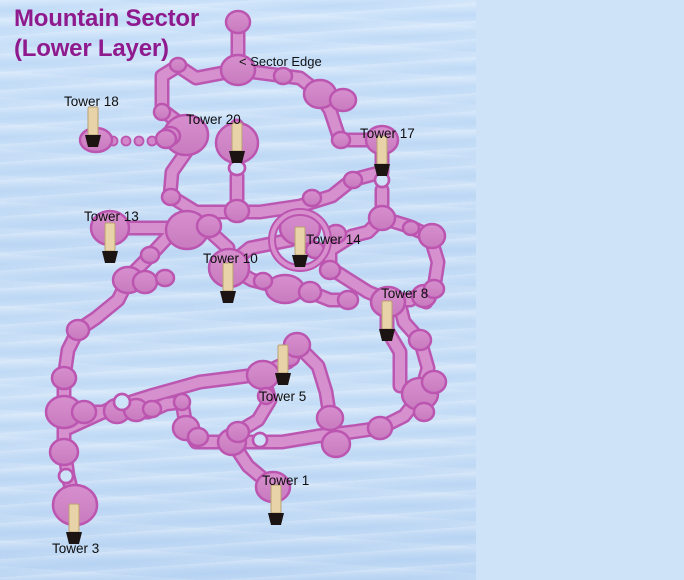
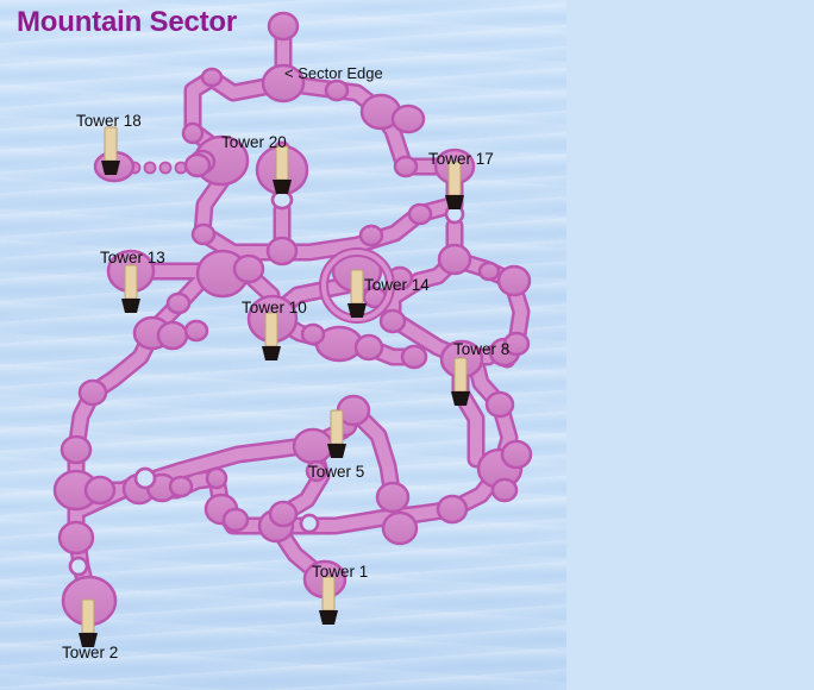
  Mountain Sector
- (Lower Layer)
  < Sector Edge
  Tower 1
- Tower 3
+ Tower 2
  Tower 5
  Tower 8
  Tower 10
  Tower 13
  Tower 14
  Tower 17
  Tower 18
  Tower 20
